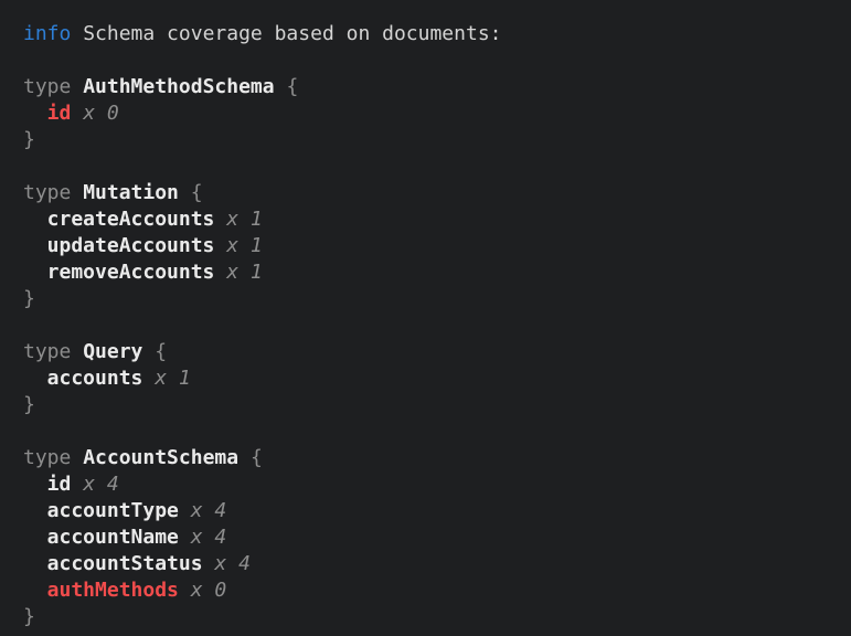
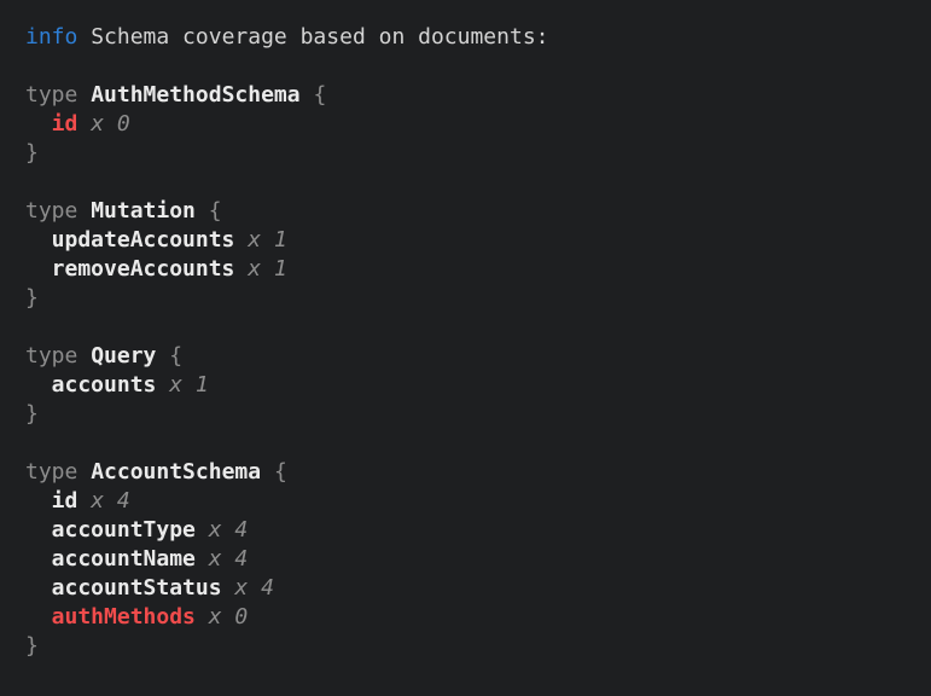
  info Schema coverage based on documents:
  type AuthMethodSchema {
  id x 0
  }
  type Mutation {
- createAccounts x 1
  updateAccounts x 1
  removeAccounts x 1
  }
  type Query {
  accounts x 1
  }
  type AccountSchema {
  id x 4
  accountType x 4
  accountName x 4
  accountStatus x 4
  authMethods x 0
  }
